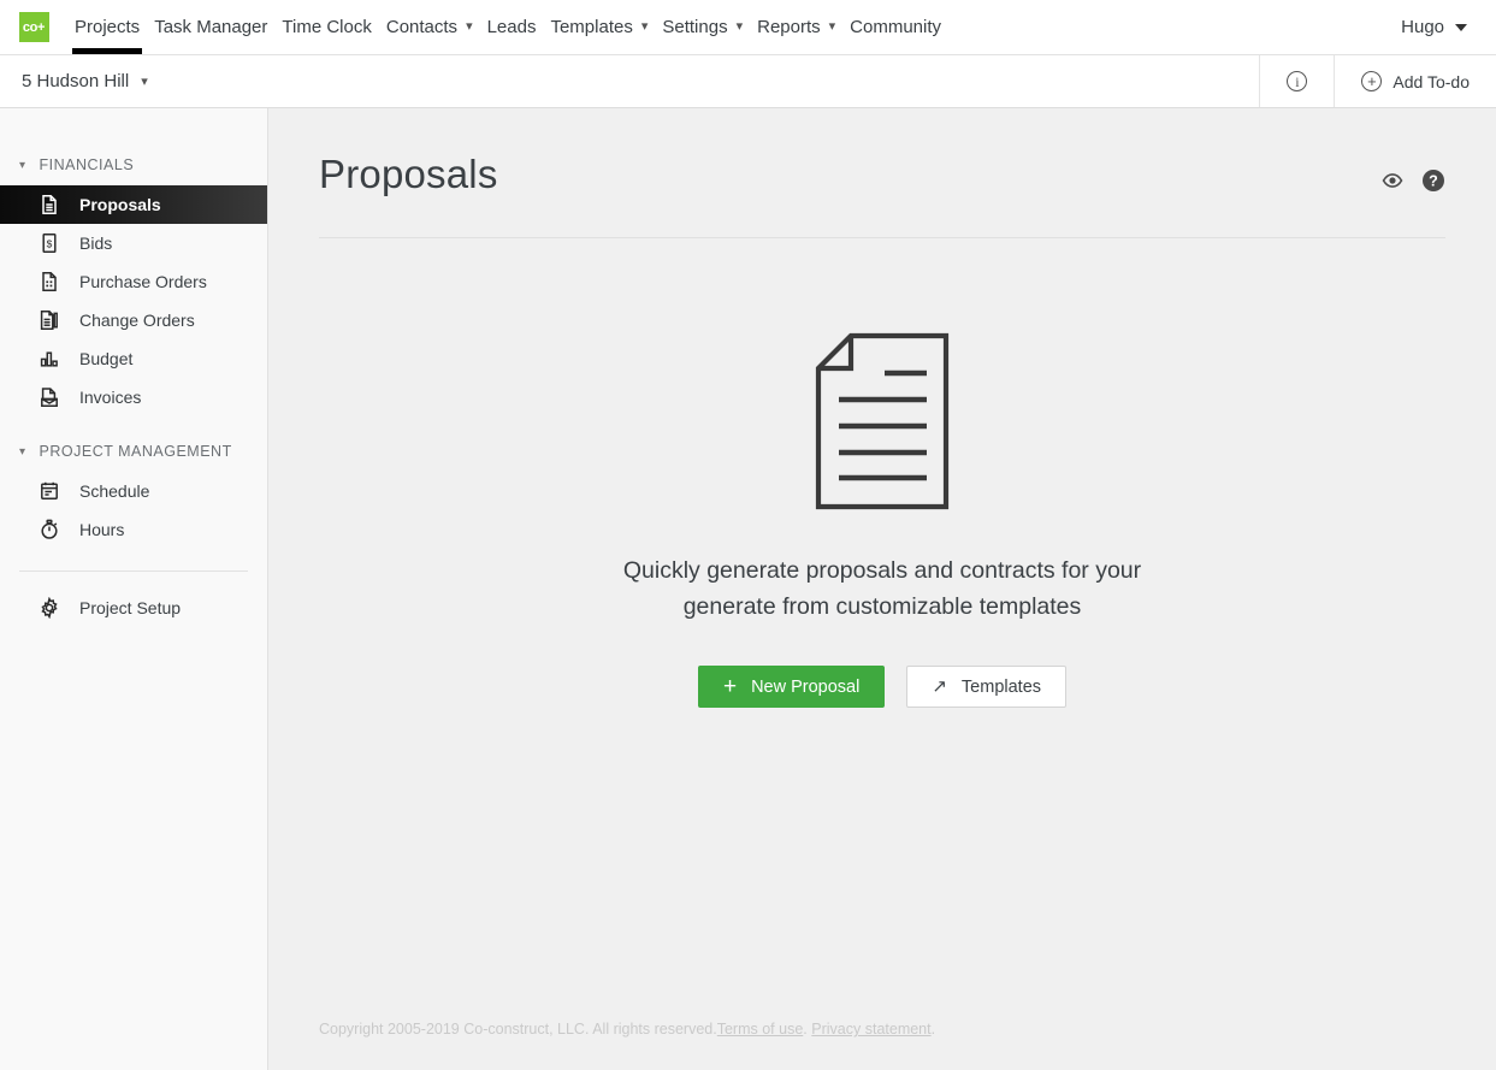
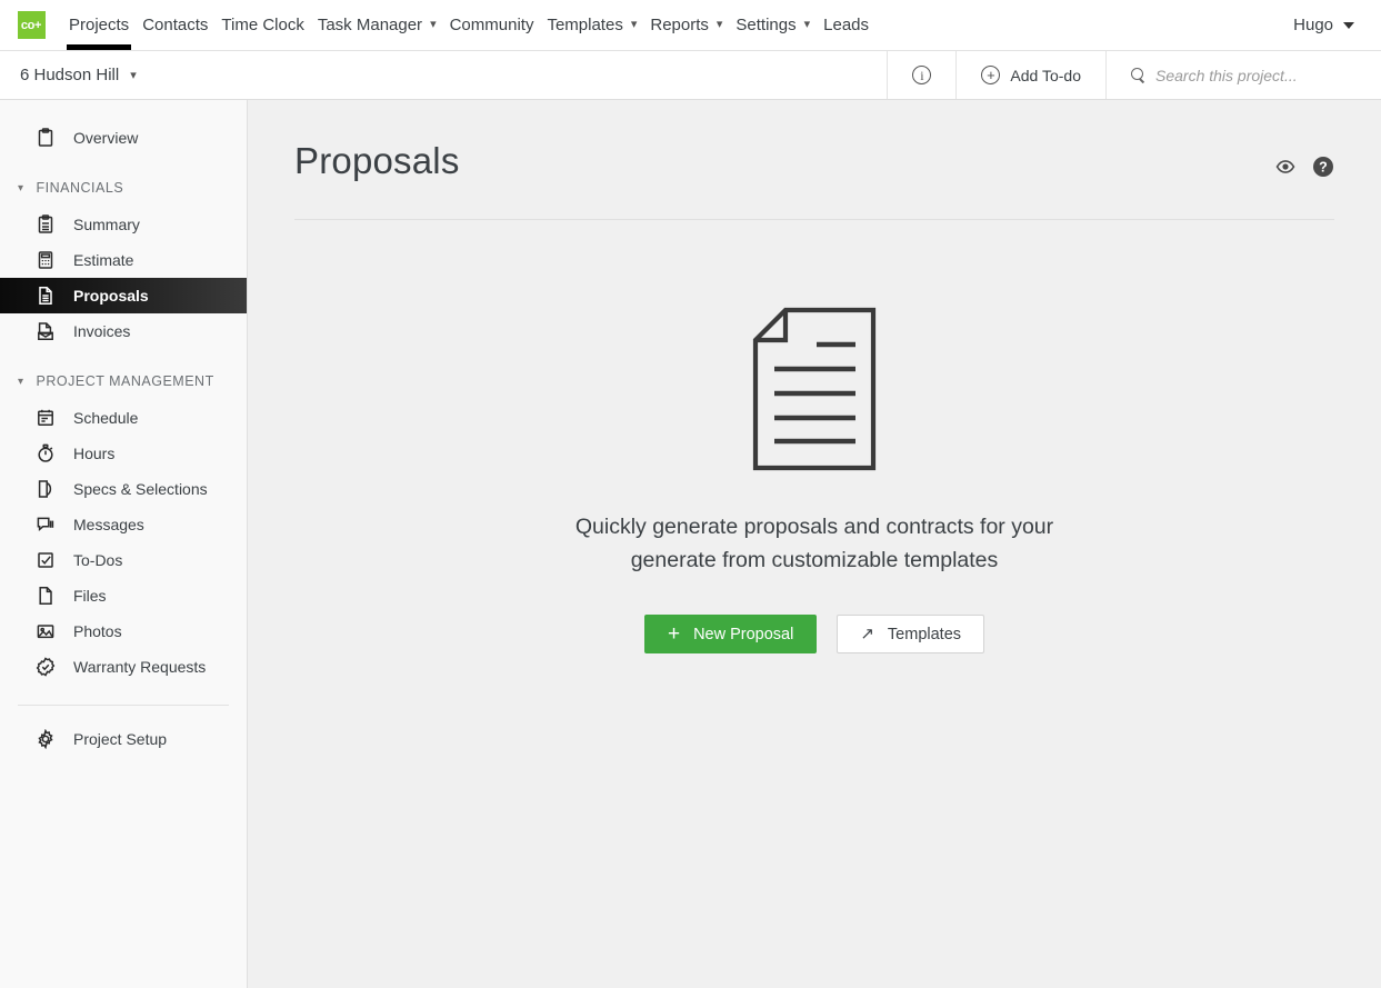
  co+
  Projects
- Task Manager
+ Contacts
  Time Clock
- Contacts
+ Task Manager
  ▾
- Leads
+ Community
  Templates
  ▾
- Settings
+ Reports
  ▾
- Reports
+ Settings
  ▾
- Community
+ Leads
  Hugo
- 5 Hudson Hill
+ 6 Hudson Hill
  ▾
  i
  +
  Add To-do
+ Search this project...
+ Overview
  ▾
  FINANCIALS
+ Summary
+ Estimate
  Proposals
- $
- Bids
- Purchase Orders
- Change Orders
- Budget
  Invoices
  ▾
  PROJECT MANAGEMENT
  Schedule
  Hours
+ Specs & Selections
+ Messages
+ To-Dos
+ Files
+ Photos
+ Warranty Requests
  Project Setup
  Proposals
  ?
  Quickly generate proposals and contracts for your generate from customizable templates
  +
  New Proposal
  ↗
  Templates
- Copyright 2005-2019 Co-construct, LLC. All rights reserved.Terms of use. Privacy statement.
